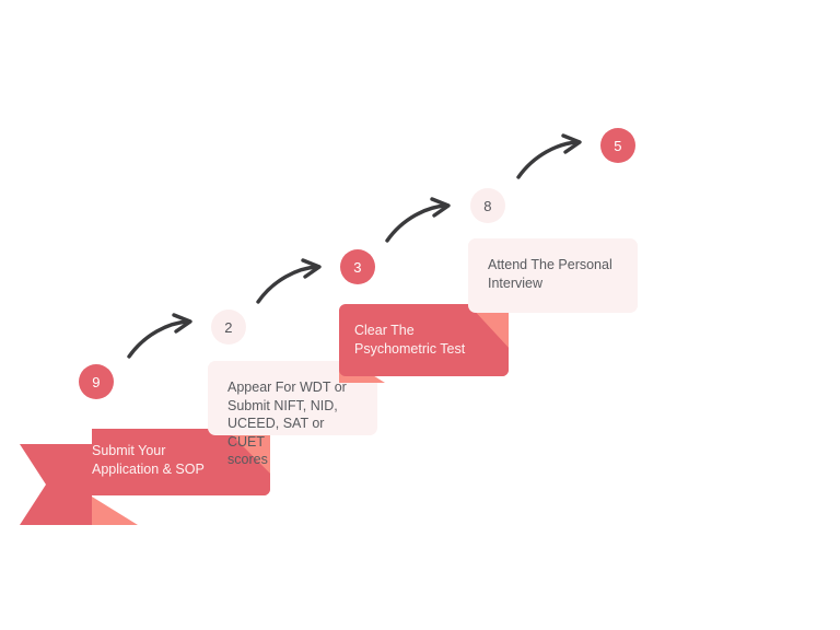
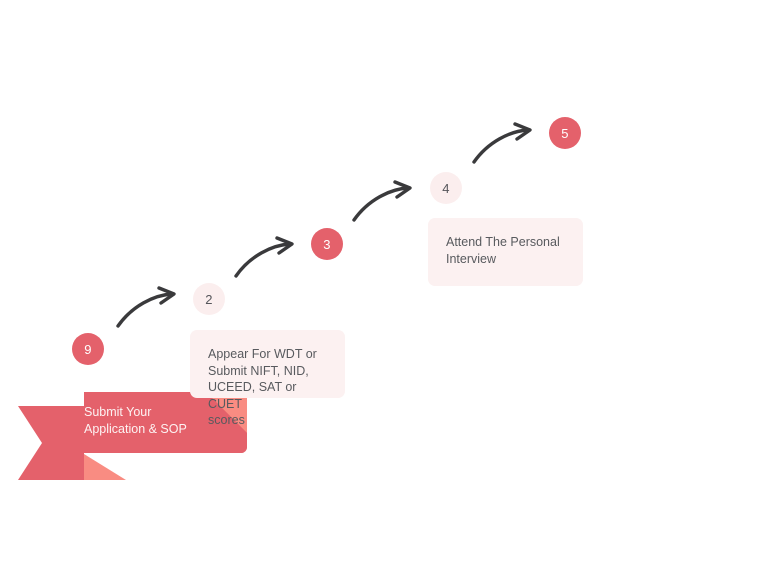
  Submit Your
  Application & SOP
  9
  Appear For WDT or
  Submit NIFT, NID,
  UCEED, SAT or CUET
  scores
  2
- Clear The
- Psychometric Test
  3
  Attend The Personal
  Interview
- 8
+ 4
  5
